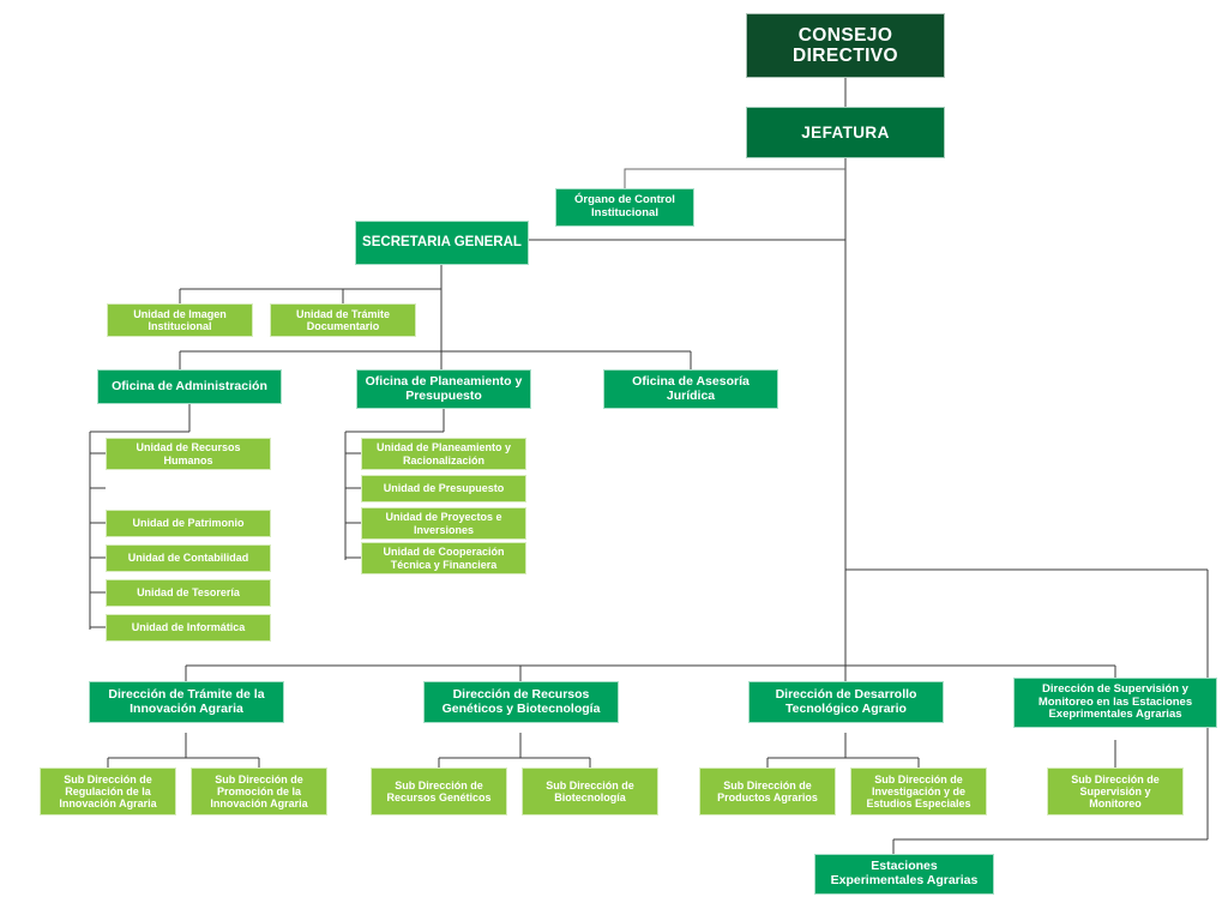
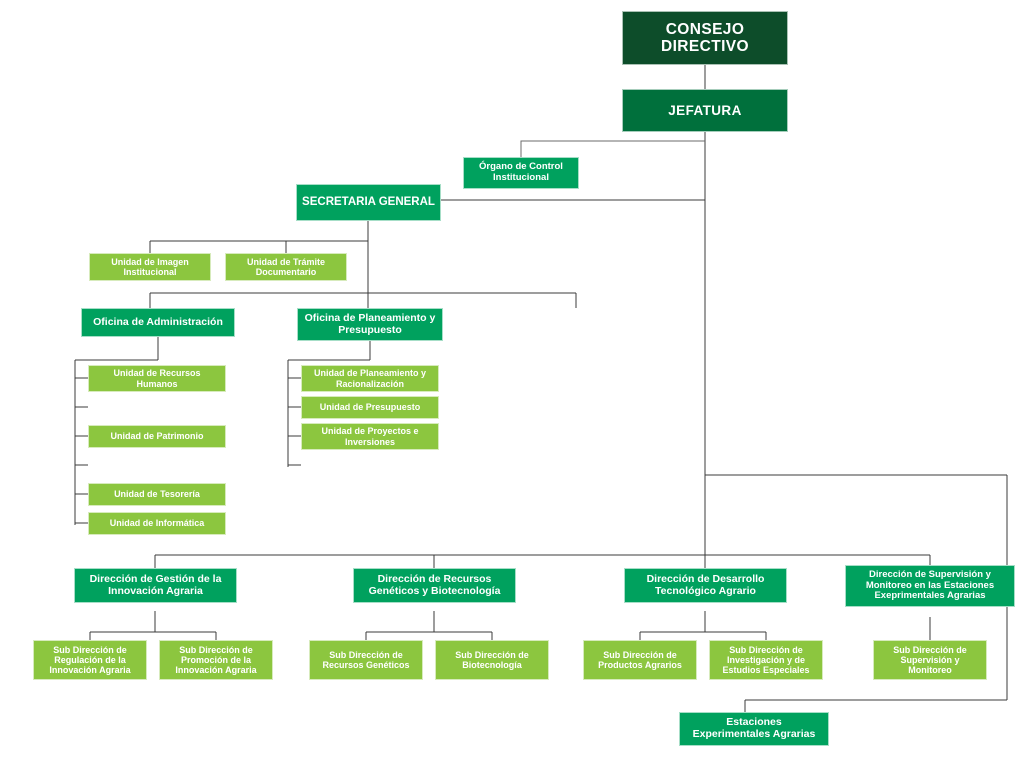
  CONSEJO
  DIRECTIVO
  JEFATURA
  Órgano de Control
  Institucional
  SECRETARIA GENERAL
  Unidad de Imagen
  Institucional
  Unidad de Trámite
  Documentario
  Oficina de Administración
  Oficina de Planeamiento y
  Presupuesto
- Oficina de Asesoría
- Jurídica
  Unidad de Recursos
  Humanos
  Unidad de Patrimonio
- Unidad de Contabilidad
  Unidad de Tesorería
  Unidad de Informática
  Unidad de Planeamiento y
  Racionalización
  Unidad de Presupuesto
  Unidad de Proyectos e
  Inversiones
- Unidad de Cooperación
- Técnica y Financiera
- Dirección de Trámite de la
+ Dirección de Gestión de la
  Innovación Agraria
  Dirección de Recursos
  Genéticos y Biotecnología
  Dirección de Desarrollo
  Tecnológico Agrario
  Dirección de Supervisión y
  Monitoreo en las Estaciones
  Exeprimentales Agrarias
  Sub Dirección de
  Regulación de la
  Innovación Agraria
  Sub Dirección de
  Promoción de la
  Innovación Agraria
  Sub Dirección de
  Recursos Genéticos
  Sub Dirección de
  Biotecnología
  Sub Dirección de
  Productos Agrarios
  Sub Dirección de
  Investigación y de
  Estudios Especiales
  Sub Dirección de
  Supervisión y
  Monitoreo
  Estaciones
  Experimentales Agrarias
